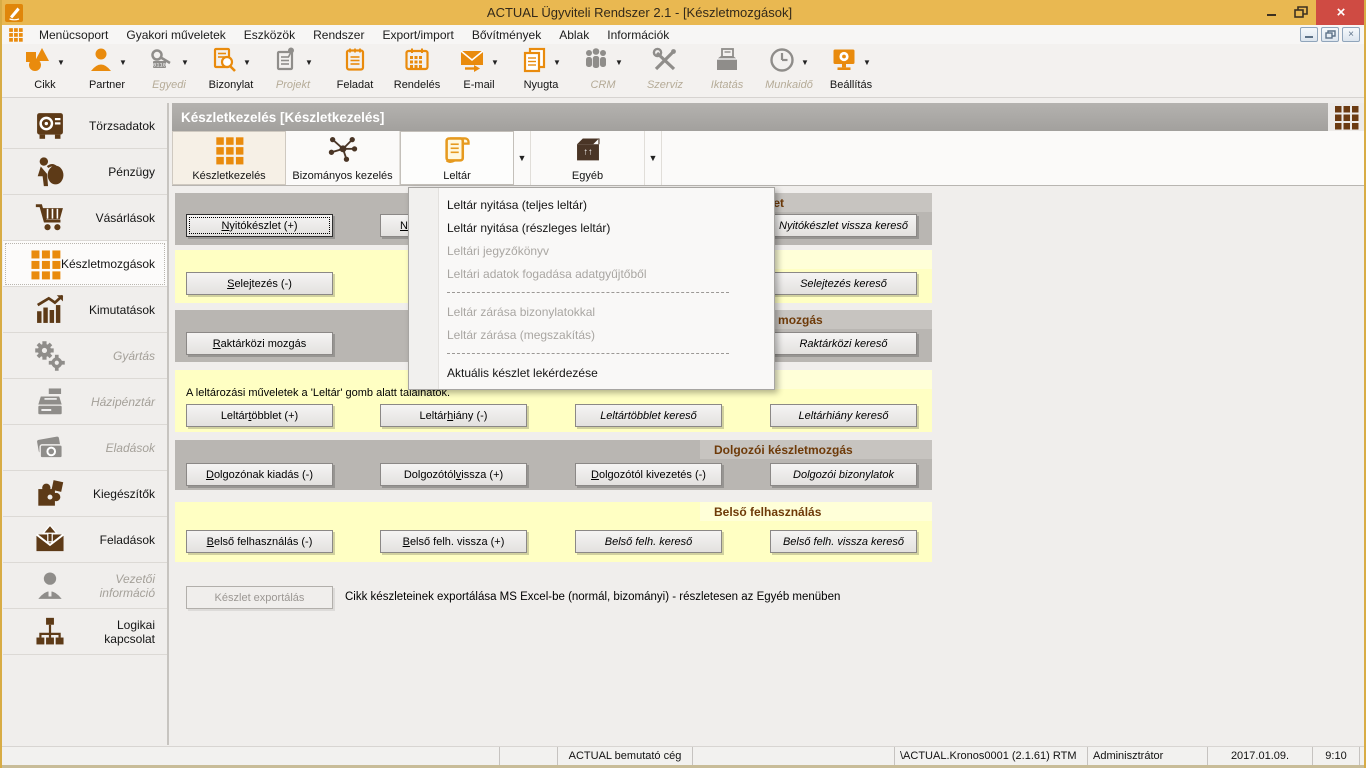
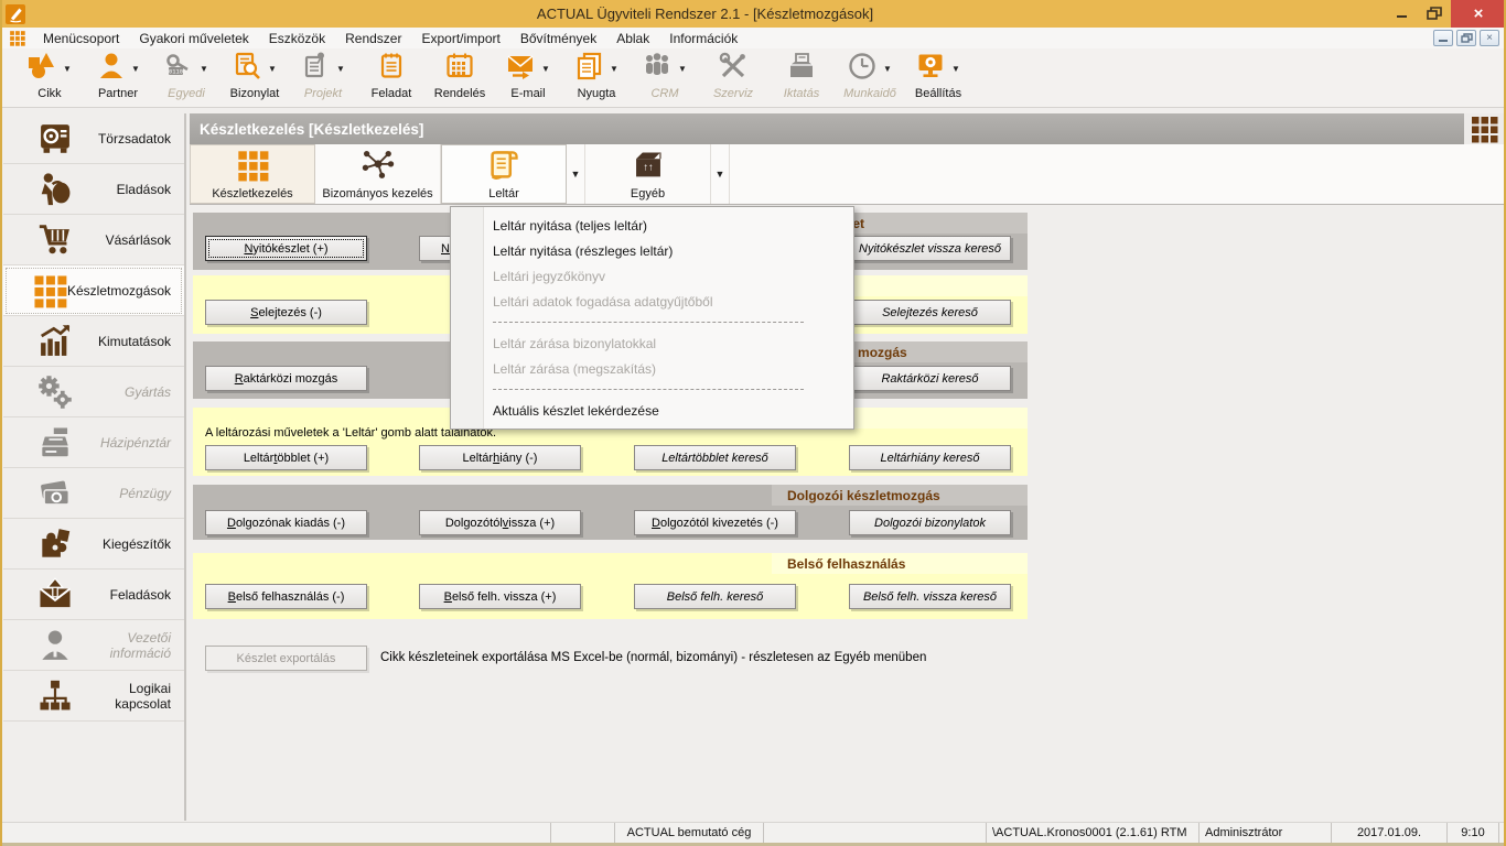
  ACTUAL Ügyviteli Rendszer 2.1 - [Készletmozgások]
  ×
  Menücsoport
  Gyakori műveletek
  Eszközök
  Rendszer
  Export/import
  Bővítmények
  Ablak
  Információk
  ×
  ▼
  Cikk
  ▼
  Partner
  ▼
  Egyedi
  ▼
  Bizonylat
  ▼
  Projekt
  Feladat
  Rendelés
  ▼
  E-mail
  ▼
  Nyugta
  ▼
  CRM
  Szerviz
  Iktatás
  ▼
  Munkaidő
  ▼
  Beállítás
  Törzsadatok
- Pénzügy
+ Eladások
  Vásárlások
  Készletmozgások
  Kimutatások
  Gyártás
  Házipénztár
- Eladások
+ Pénzügy
  Kiegészítők
  Feladások
  Vezetői információ
  Logikai kapcsolat
  Készletkezelés [Készletkezelés]
  Készletkezelés
  Bizományos kezelés
  Leltár
  ▼
  ↑↑
  Egyéb
  ▼
  Készlet exportálás
  Cikk készleteinek exportálása MS Excel-be (normál, bizományi) - részletesen az Egyéb menüben
  N
  yitókészlet (+)
  N
  Nyitókészlet vissza kereső
  S
  elejtezés (-)
  Selejtezés kereső
  R
  aktárközi mozgás
  Raktárközi kereső
  A leltározási műveletek a 'Leltár' gomb alatt találhatók.
  Leltár
  t
  öbblet (+)
  Leltár
  h
  iány (-)
  Leltártöbblet kereső
  Leltárhiány kereső
  Dolgozói készletmozgás
  D
  olgozónak kiadás (-)
  Dolgozótól
  v
  issza (+)
  D
  olgozótól kivezetés (-)
  Dolgozói bizonylatok
  Belső felhasználás
  B
  első felhasználás (-)
  B
  első felh. vissza (+)
  Belső felh. kereső
  Belső felh. vissza kereső
  Leltár nyitása (teljes leltár)
  Leltár nyitása (részleges leltár)
  Leltári jegyzőkönyv
  Leltári adatok fogadása adatgyűjtőből
  Leltár zárása bizonylatokkal
  Leltár zárása (megszakítás)
  Aktuális készlet lekérdezése
  ACTUAL bemutató cég
  \ACTUAL.Kronos0001 (2.1.61) RTM
  Adminisztrátor
  2017.01.09.
  9:10
